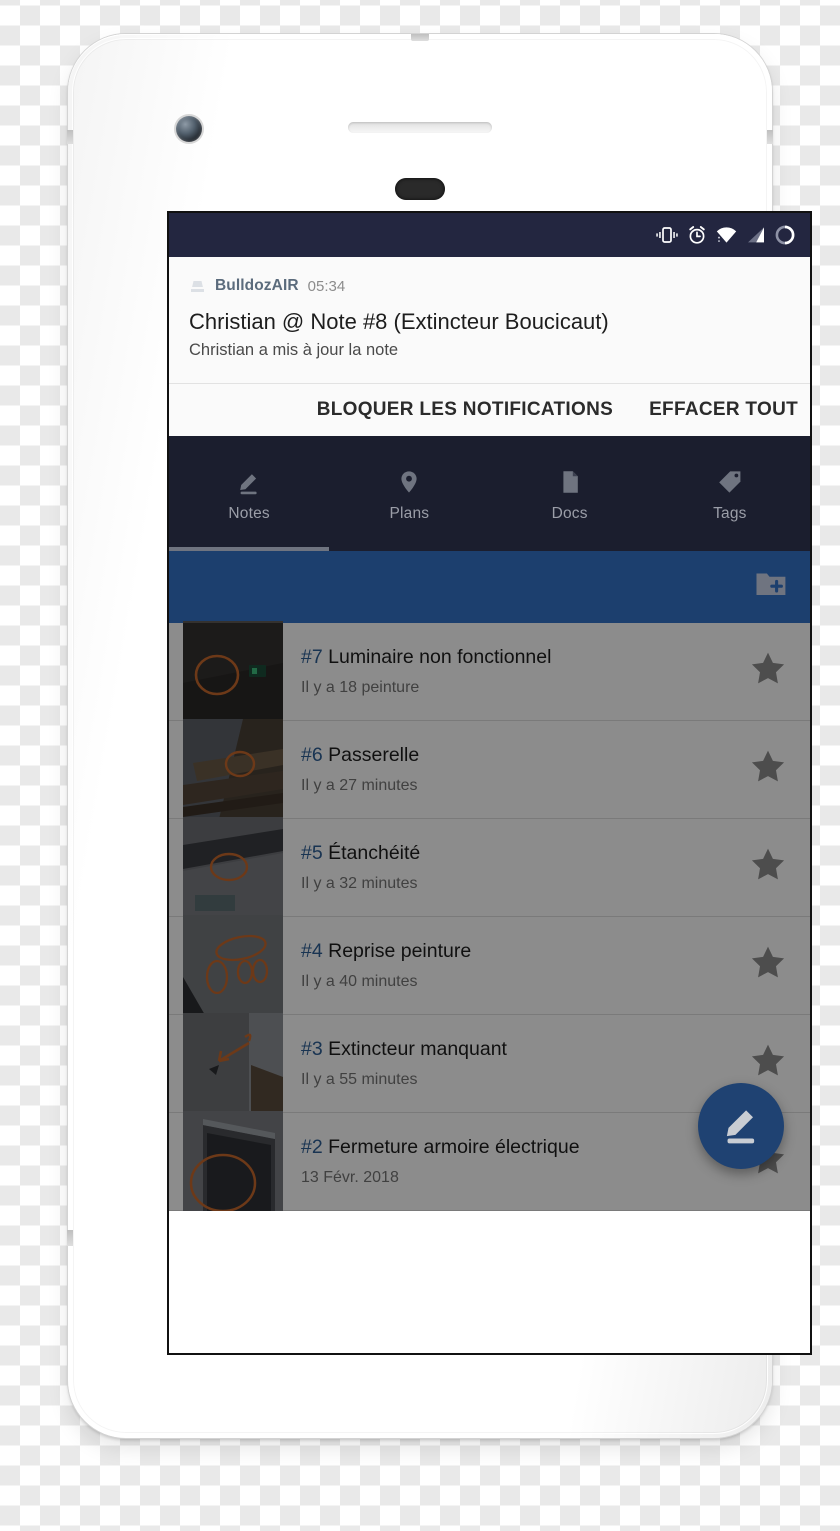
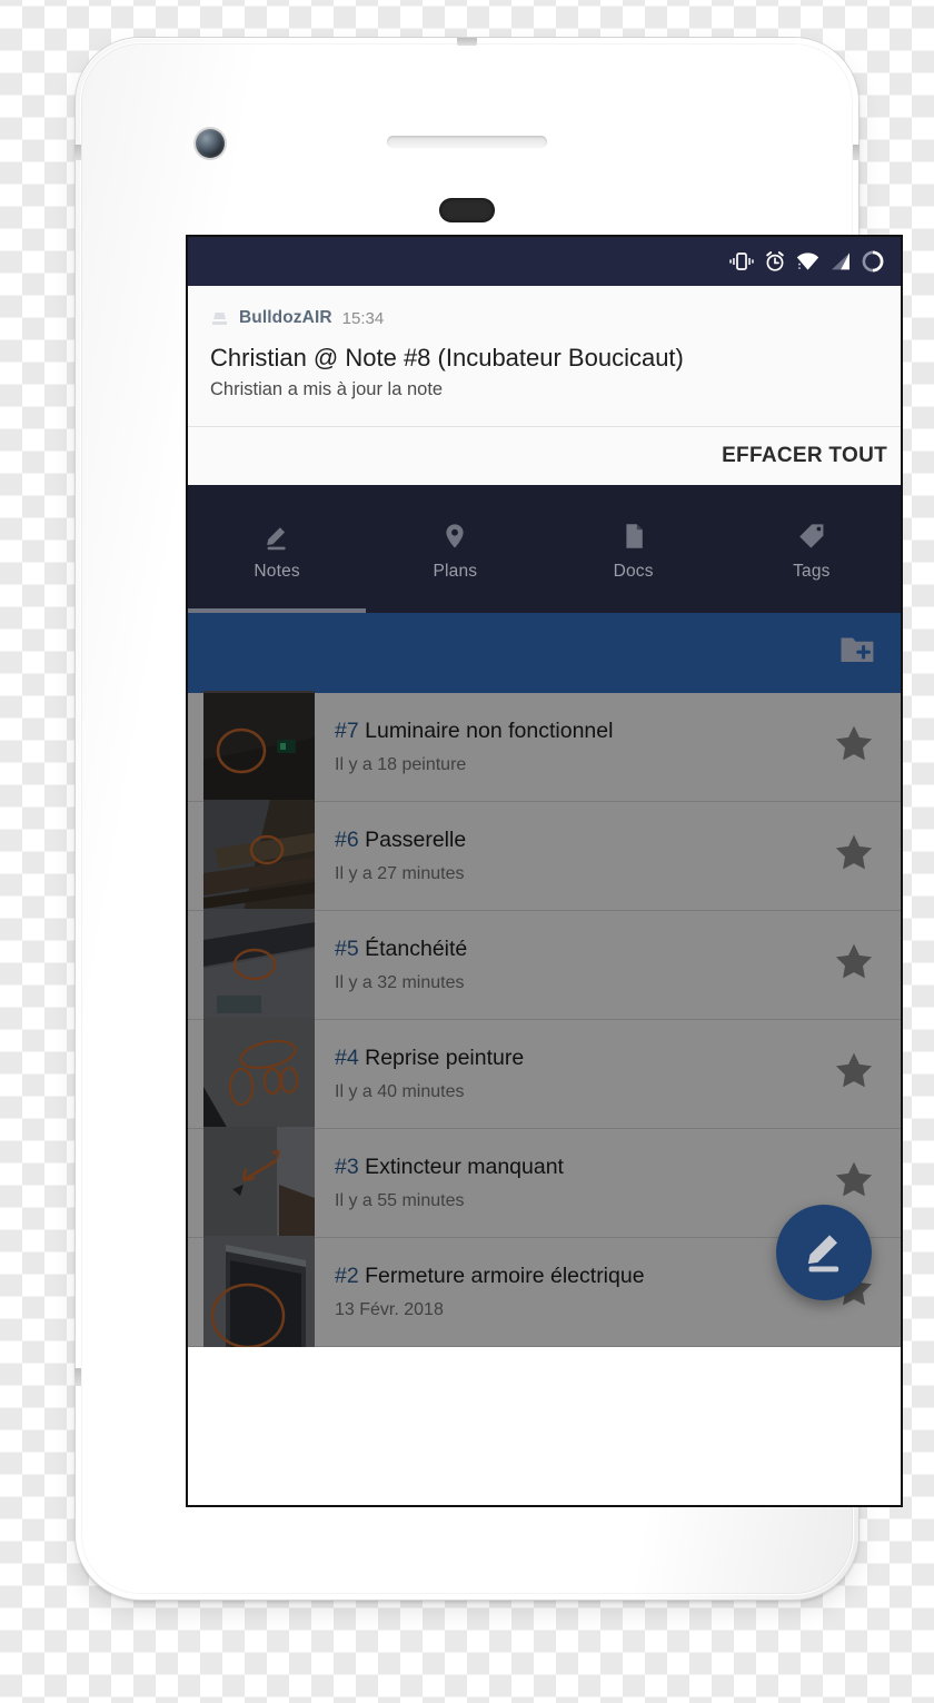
  BulldozAIR
- 05:34
+ 15:34
- Christian @ Note #8 (Extincteur Boucicaut)
+ Christian @ Note #8 (Incubateur Boucicaut)
  Christian a mis à jour la note
- BLOQUER LES NOTIFICATIONS
  EFFACER TOUT
  Notes
  Plans
  Docs
  Tags
  #7 Luminaire non fonctionnel
  Il y a 18 peinture
  #6 Passerelle
  Il y a 27 minutes
  #5 Étanchéité
  Il y a 32 minutes
  #4 Reprise peinture
  Il y a 40 minutes
  #3 Extincteur manquant
  Il y a 55 minutes
  #2 Fermeture armoire électrique
  13 Févr. 2018
